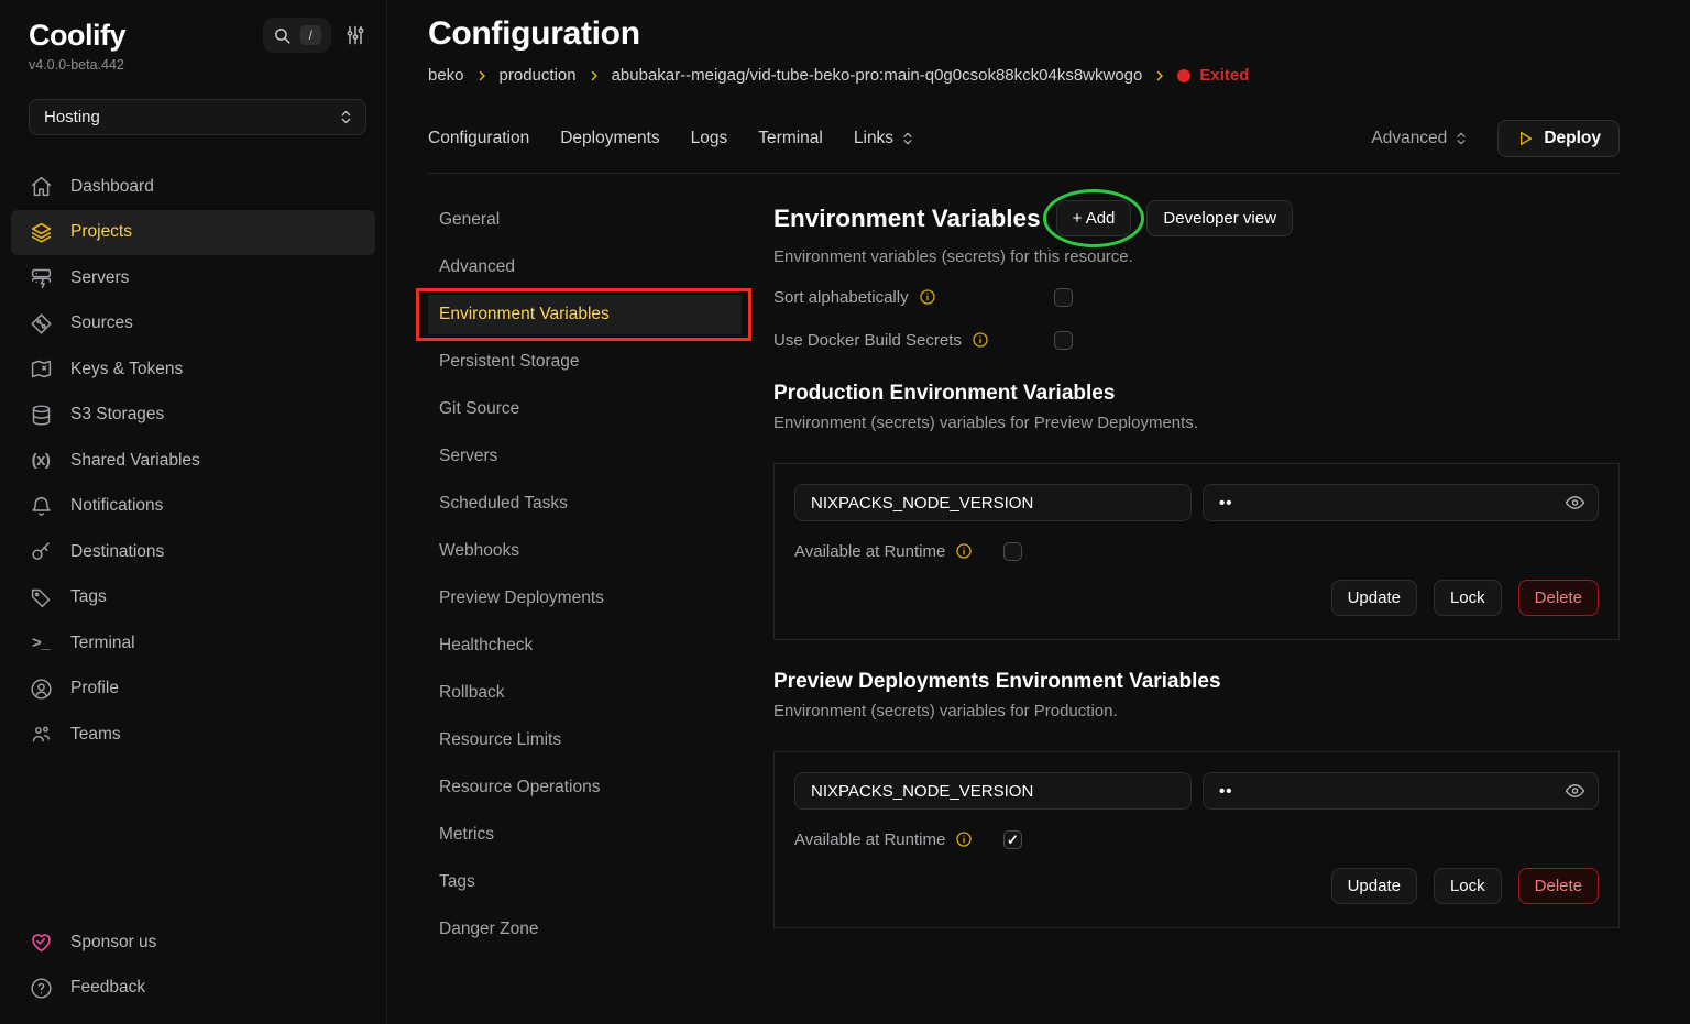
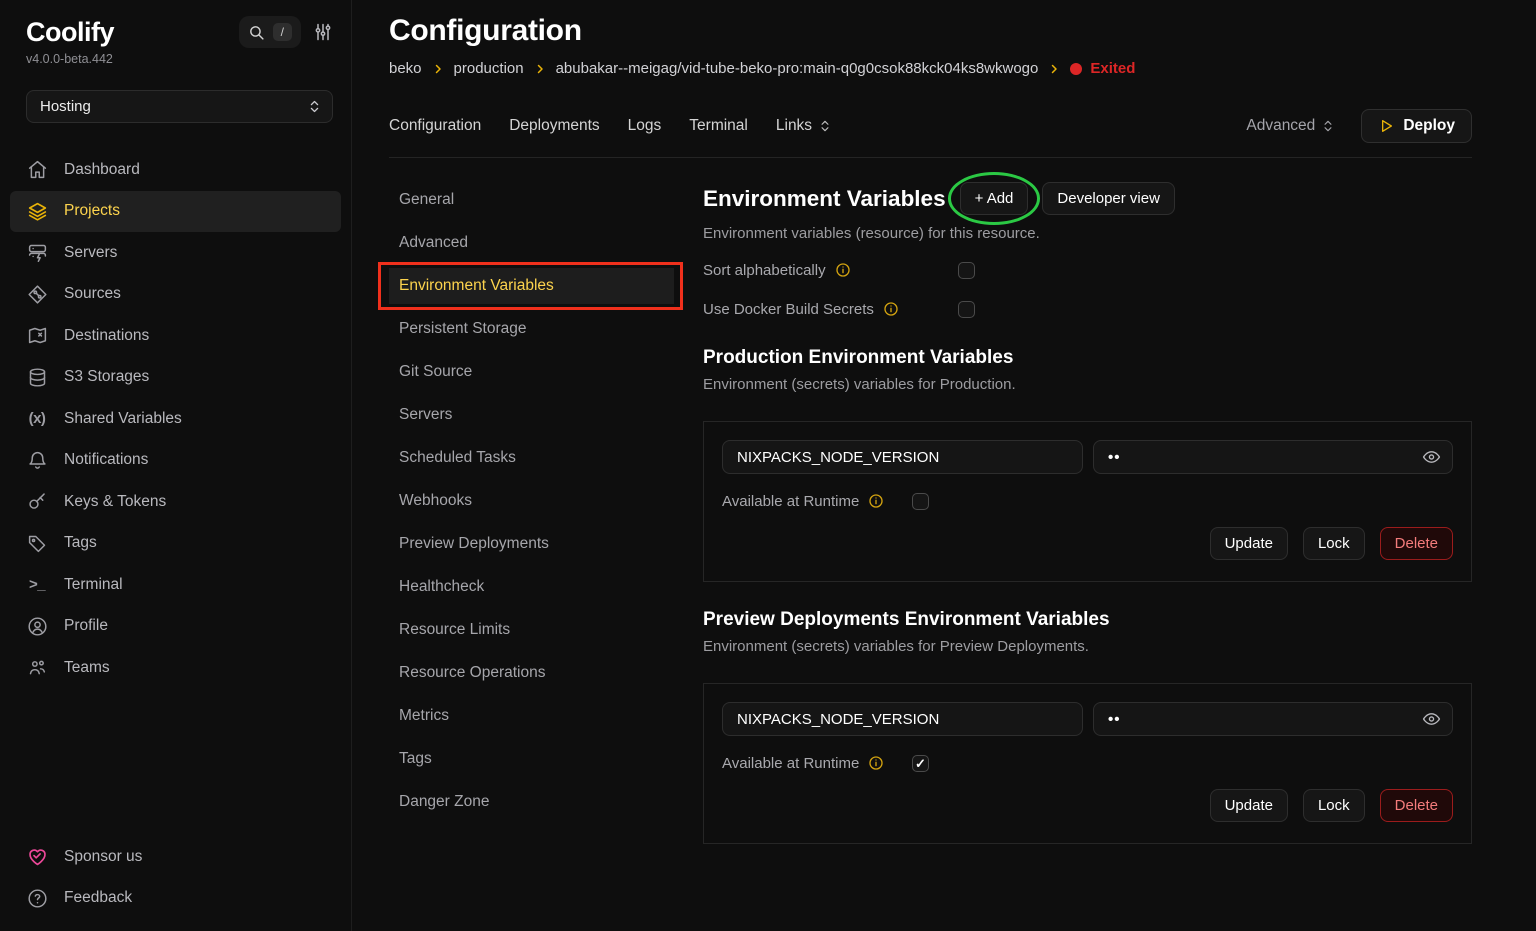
  Coolify
  /
  v4.0.0-beta.442
  Hosting
  Dashboard
  Projects
  Servers
  Sources
- Keys & Tokens
+ Destinations
  S3 Storages
  (x)
  Shared Variables
  Notifications
- Destinations
+ Keys & Tokens
  Tags
  >_
  Terminal
  Profile
  Teams
  Sponsor us
  Feedback
  Configuration
  beko
  production
  abubakar--meigag/vid-tube-beko-pro:main-q0g0csok88kck04ks8wkwogo
  Exited
  Configuration
  Deployments
  Logs
  Terminal
  Links
  Advanced
  Deploy
  General
  Advanced
  Environment Variables
  Persistent Storage
  Git Source
  Servers
  Scheduled Tasks
  Webhooks
  Preview Deployments
  Healthcheck
- Rollback
  Resource Limits
  Resource Operations
  Metrics
  Tags
  Danger Zone
  Environment Variables
  + Add
  Developer view
- Environment variables (secrets) for this resource.
+ Environment variables (resource) for this resource.
  Sort alphabetically
  Use Docker Build Secrets
  Production Environment Variables
- Environment (secrets) variables for Preview Deployments.
+ Environment (secrets) variables for Production.
  NIXPACKS_NODE_VERSION
  ••
  Available at Runtime
  Update
  Lock
  Delete
  Preview Deployments Environment Variables
- Environment (secrets) variables for Production.
+ Environment (secrets) variables for Preview Deployments.
  NIXPACKS_NODE_VERSION
  ••
  Available at Runtime
  Update
  Lock
  Delete
